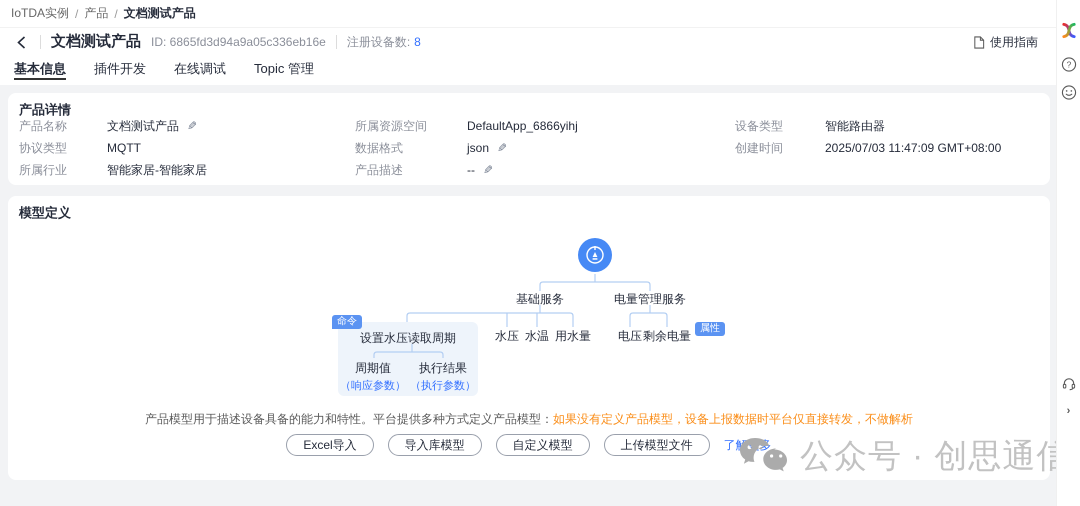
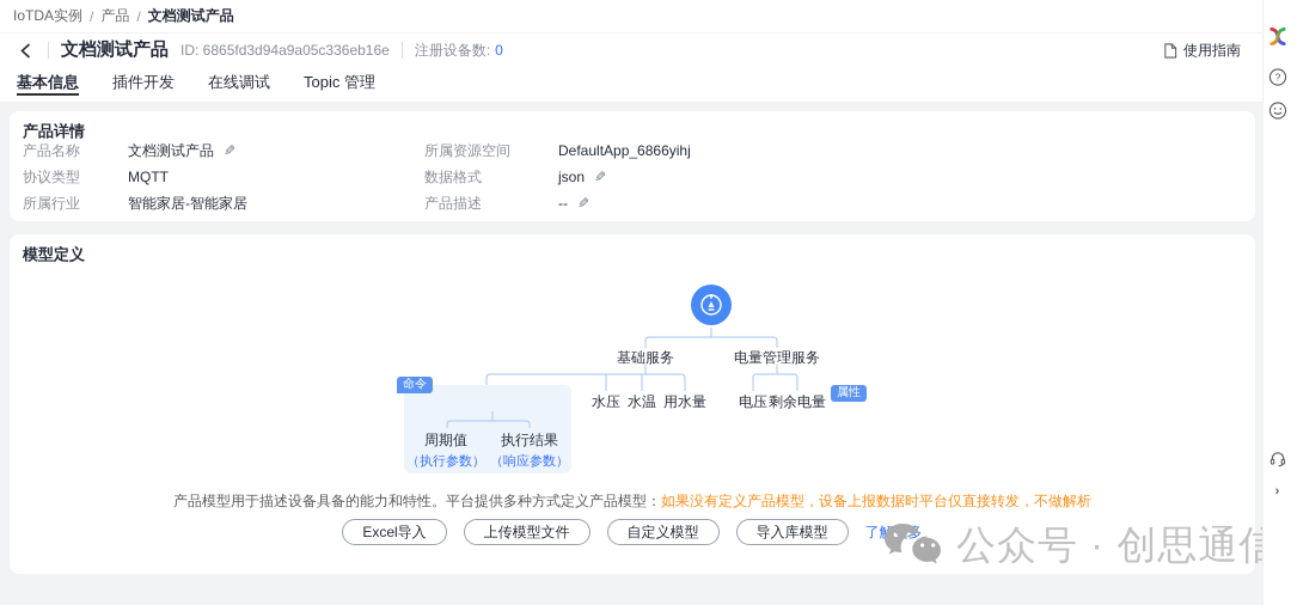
  IoTDA实例
  /
  产品
  /
  文档测试产品
  文档测试产品
  ID: 6865fd3d94a9a05c336eb16e
  注册设备数:
- 8
+ 0
  使用指南
  基本信息
  插件开发
  在线调试
  Topic 管理
  产品详情
  产品名称
  文档测试产品
  协议类型
  MQTT
  所属行业
  智能家居-智能家居
  所属资源空间
  DefaultApp_6866yihj
  数据格式
  json
  产品描述
  --
- 设备类型
- 智能路由器
- 创建时间
- 2025/07/03 11:47:09 GMT+08:00
  模型定义
- 设置水压读取周期
  周期值
- （响应参数）
+ （执行参数）
  执行结果
- （执行参数）
+ （响应参数）
  基础服务
  电量管理服务
  水压
  水温
  用水量
  电压
  剩余电量
  命令
  属性
  产品模型用于描述设备具备的能力和特性。平台提供多种方式定义产品模型：如果没有定义产品模型，设备上报数据时平台仅直接转发，不做解析
  Excel导入
- 导入库模型
+ 上传模型文件
  自定义模型
- 上传模型文件
+ 导入库模型
  公众号 · 创思通信
  ?
  ›
